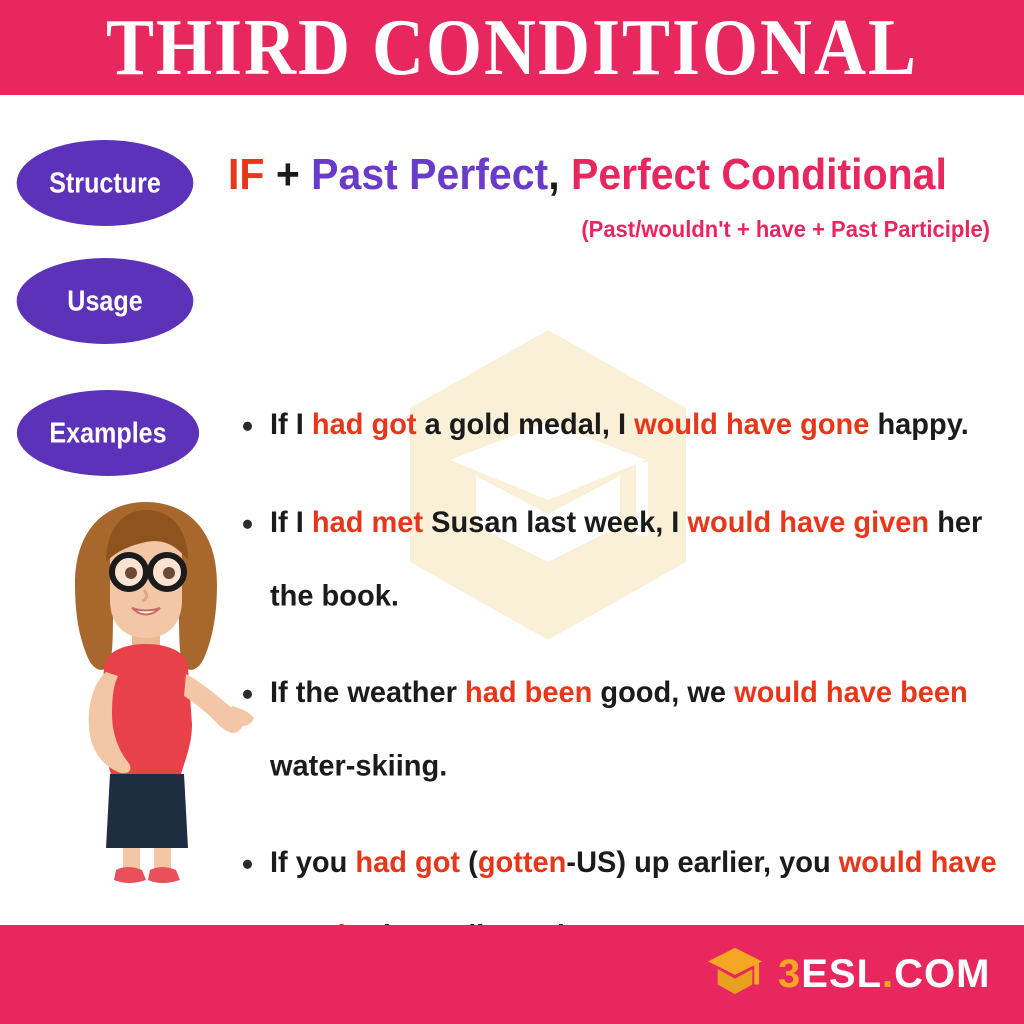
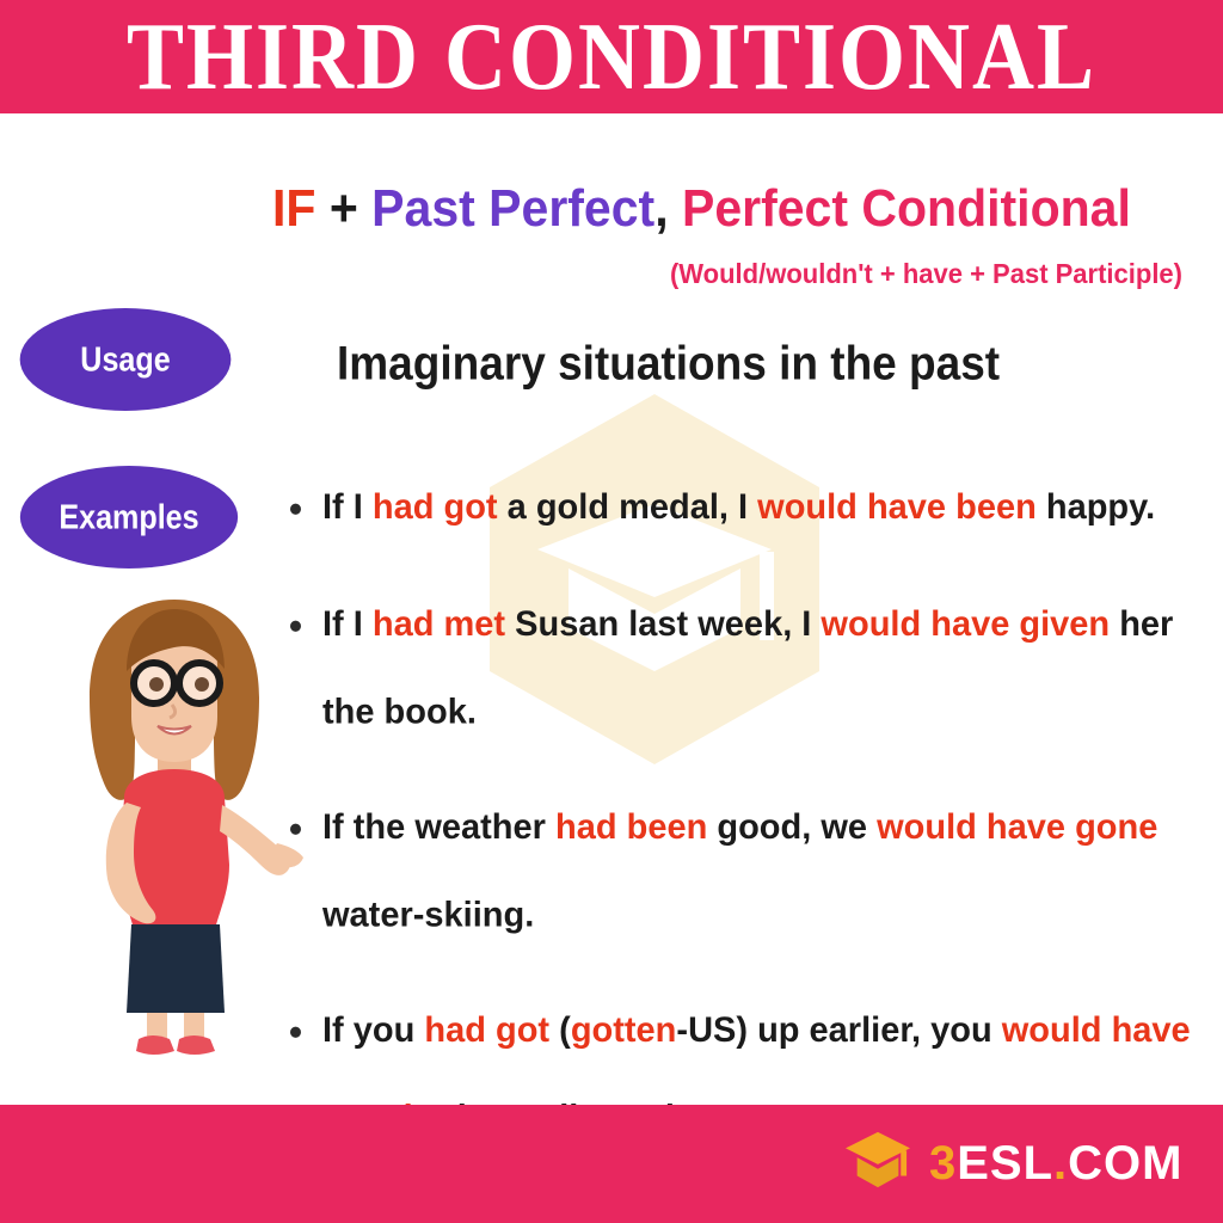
  THIRD CONDITIONAL
- Structure
  IF + Past Perfect, Perfect Conditional
- (Past/wouldn't + have + Past Participle)
+ (Would/wouldn't + have + Past Participle)
  Usage
+ Imaginary situations in the past
  Examples
- If I had got a gold medal, I would have gone happy.
+ If I had got a gold medal, I would have been happy.
  If I had met Susan last week, I would have given her the book.
- If the weather had been good, we would have been water-skiing.
+ If the weather had been good, we would have gone water-skiing.
  3ESL.COM
